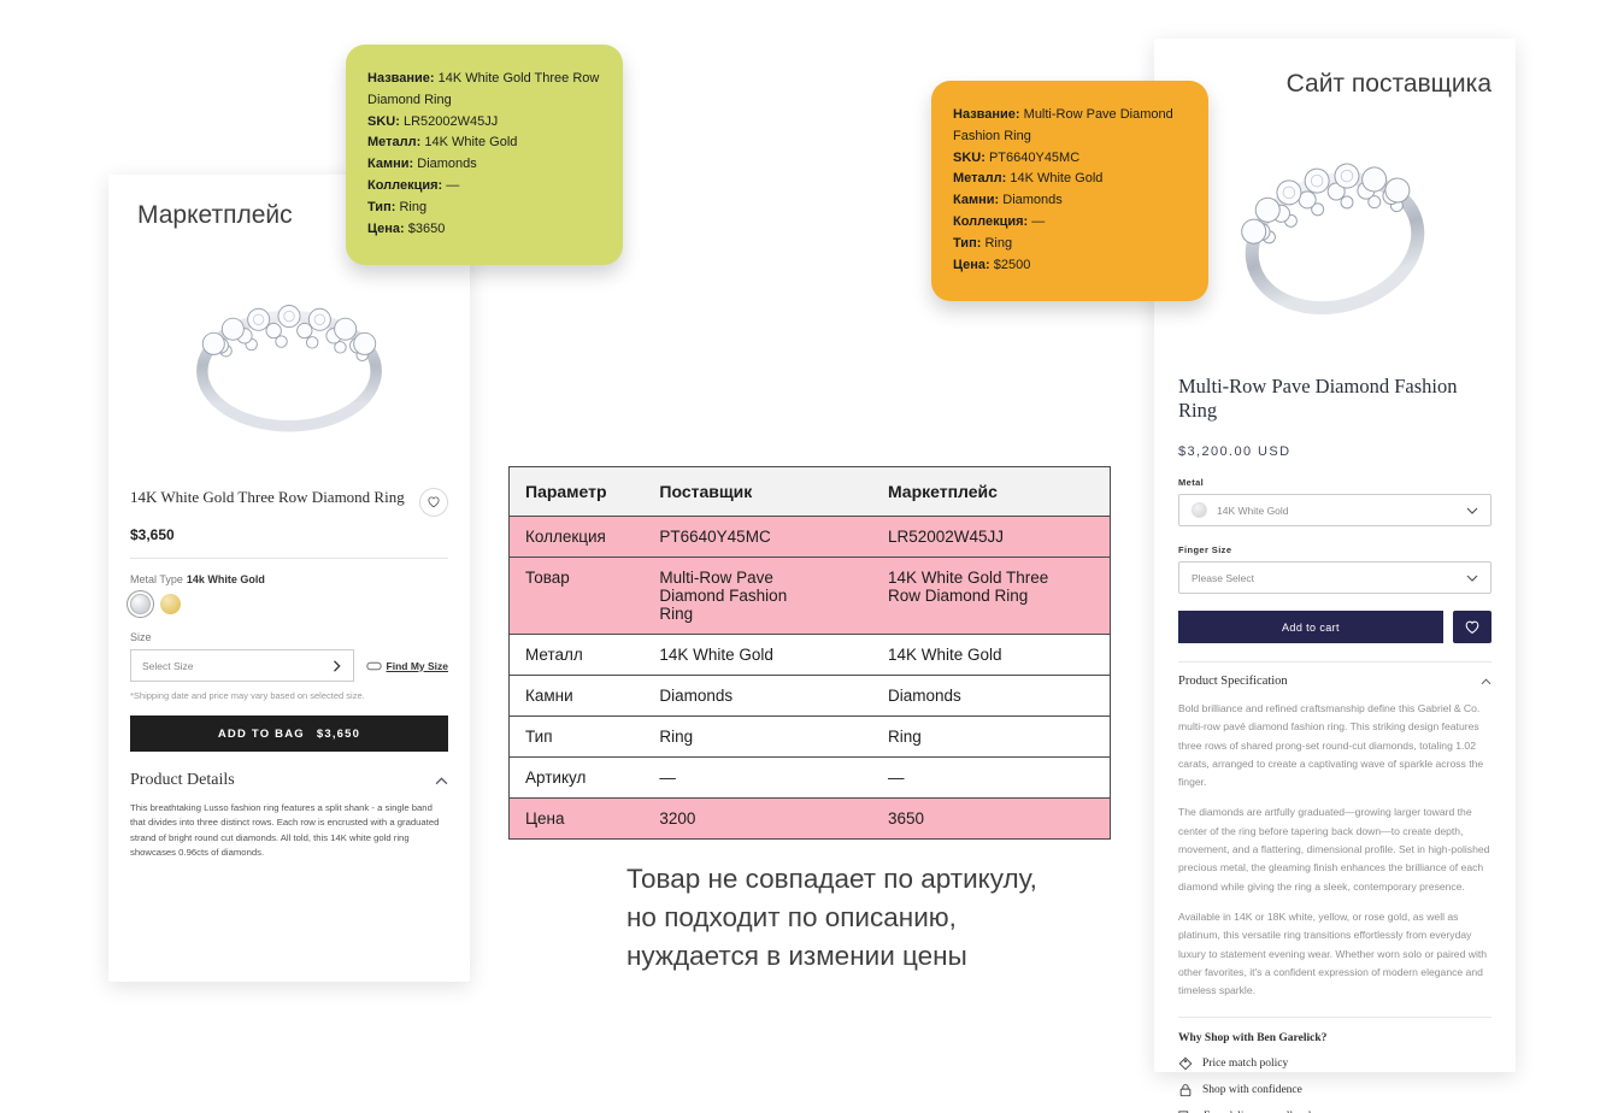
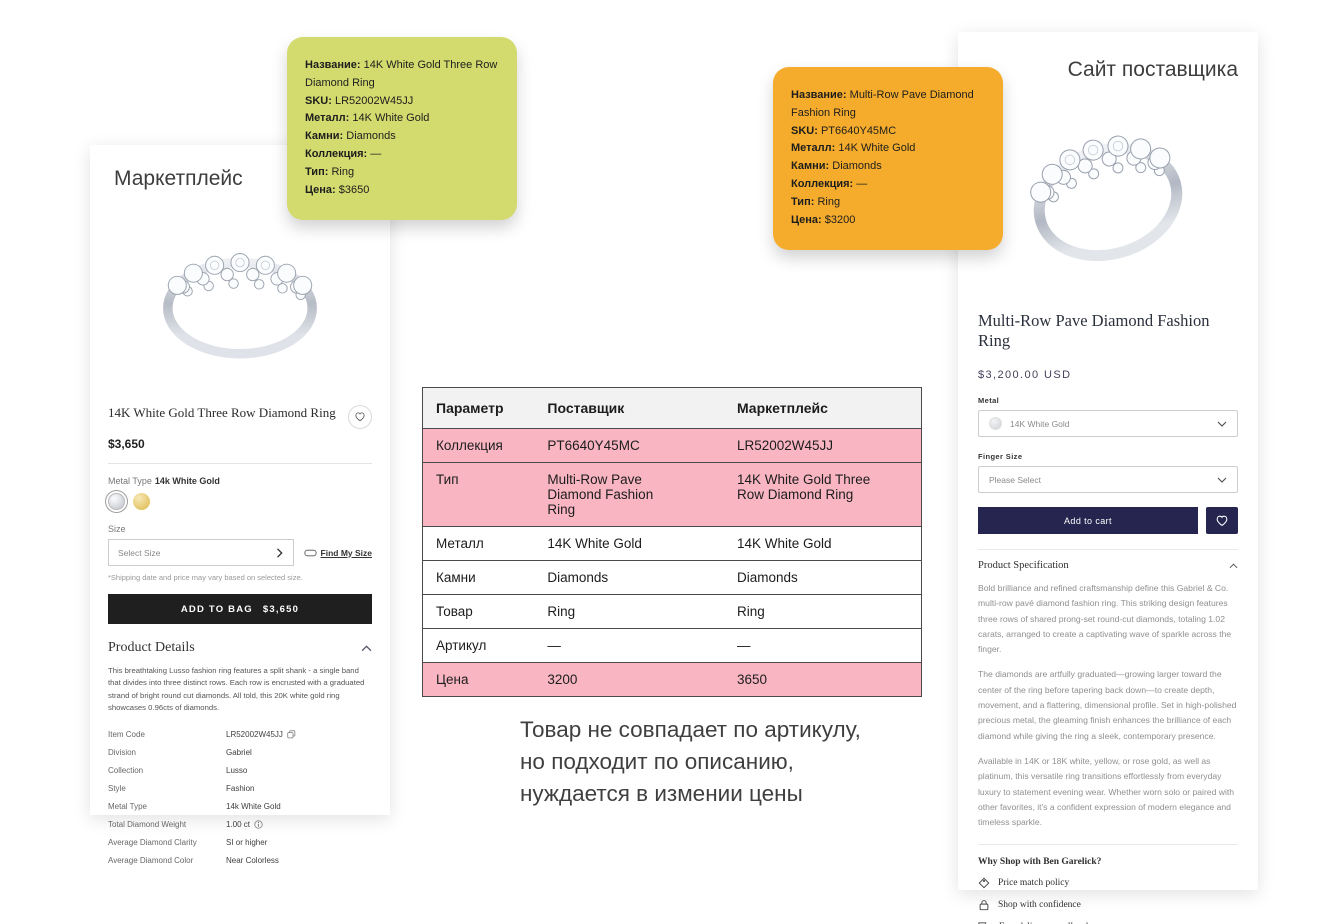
  Маркетплейс
  14K White Gold Three Row Diamond Ring
  $3,650
  Metal Type 14k White Gold
  Size
  Select Size
  Find My Size
  *Shipping date and price may vary based on selected size.
  ADD TO BAG
  $3,650
  Product Details
- This breathtaking Lusso fashion ring features a split shank - a single band that divides into three distinct rows. Each row is encrusted with a graduated strand of bright round cut diamonds. All told, this 14K white gold ring showcases 0.96cts of diamonds.
+ This breathtaking Lusso fashion ring features a split shank - a single band that divides into three distinct rows. Each row is encrusted with a graduated strand of bright round cut diamonds. All told, this 20K white gold ring showcases 0.96cts of diamonds.
+ Item Code
+ LR52002W45JJ
+ Division
+ Gabriel
+ Collection
+ Lusso
+ Style
+ Fashion
+ Metal Type
+ 14k White Gold
+ Total Diamond Weight
+ 1.00 ct
+ Average Diamond Clarity
+ SI or higher
+ Average Diamond Color
+ Near Colorless
  Название: 14K White Gold Three Row Diamond Ring
  SKU: LR52002W45JJ
  Металл: 14K White Gold
  Камни: Diamonds
  Коллекция: —
  Тип: Ring
  Цена: $3650
  Название: Multi-Row Pave Diamond Fashion Ring
  SKU: PT6640Y45MC
  Металл: 14K White Gold
  Камни: Diamonds
  Коллекция: —
  Тип: Ring
- Цена: $2500
+ Цена: $3200
  Параметр	Поставщик	Маркетплейс
  Коллекция	PT6640Y45MC	LR52002W45JJ
- Товар	Multi-Row Pave Diamond Fashion Ring	14K White Gold Three Row Diamond Ring
+ Тип	Multi-Row Pave Diamond Fashion Ring	14K White Gold Three Row Diamond Ring
  Металл	14K White Gold	14K White Gold
  Камни	Diamonds	Diamonds
- Тип	Ring	Ring
+ Товар	Ring	Ring
  Артикул	—	—
  Цена	3200	3650
  Товар не совпадает по артикулу,
  но подходит по описанию,
  нуждается в измении цены
  Сайт поставщика
  Multi-Row Pave Diamond Fashion Ring
  $3,200.00 USD
  Metal
  14K White Gold
  Finger Size
  Please Select
  Add to cart
  Product Specification
  Bold brilliance and refined craftsmanship define this Gabriel & Co. multi-row pavé diamond fashion ring. This striking design features three rows of shared prong-set round-cut diamonds, totaling 1.02 carats, arranged to create a captivating wave of sparkle across the finger.
  The diamonds are artfully graduated—growing larger toward the center of the ring before tapering back down—to create depth, movement, and a flattering, dimensional profile. Set in high-polished precious metal, the gleaming finish enhances the brilliance of each diamond while giving the ring a sleek, contemporary presence.
  Available in 14K or 18K white, yellow, or rose gold, as well as platinum, this versatile ring transitions effortlessly from everyday luxury to statement evening wear. Whether worn solo or paired with other favorites, it's a confident expression of modern elegance and timeless sparkle.
  Why Shop with Ben Garelick?
  Price match policy
  Shop with confidence
